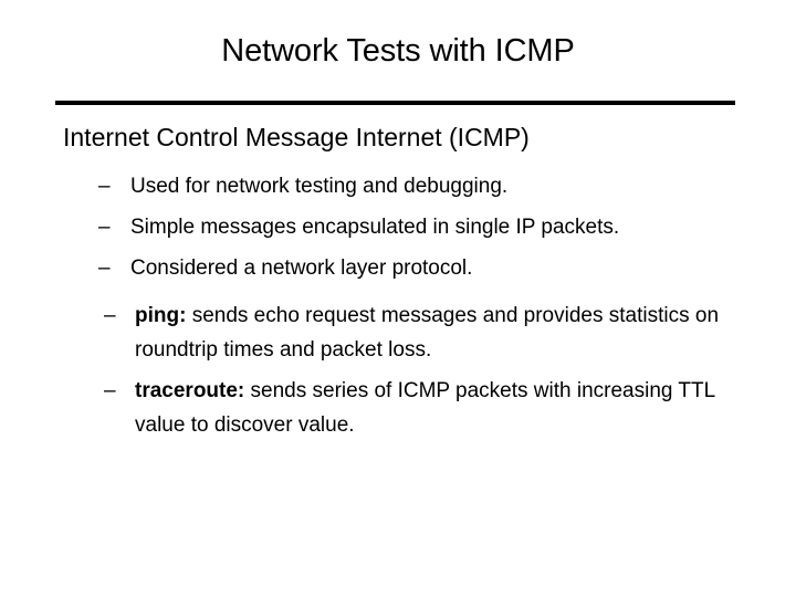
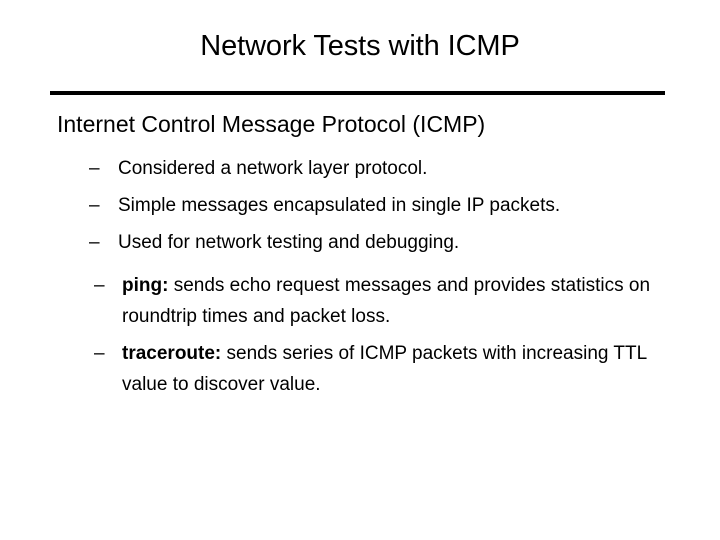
  Network Tests with ICMP
- Internet Control Message Internet (ICMP)
+ Internet Control Message Protocol (ICMP)
  –
- Used for network testing and debugging.
+ Considered a network layer protocol.
  –
  Simple messages encapsulated in single IP packets.
  –
- Considered a network layer protocol.
+ Used for network testing and debugging.
  –
  ping: sends echo request messages and provides statistics on roundtrip times and packet loss.
  –
  traceroute: sends series of ICMP packets with increasing TTL value to discover value.
